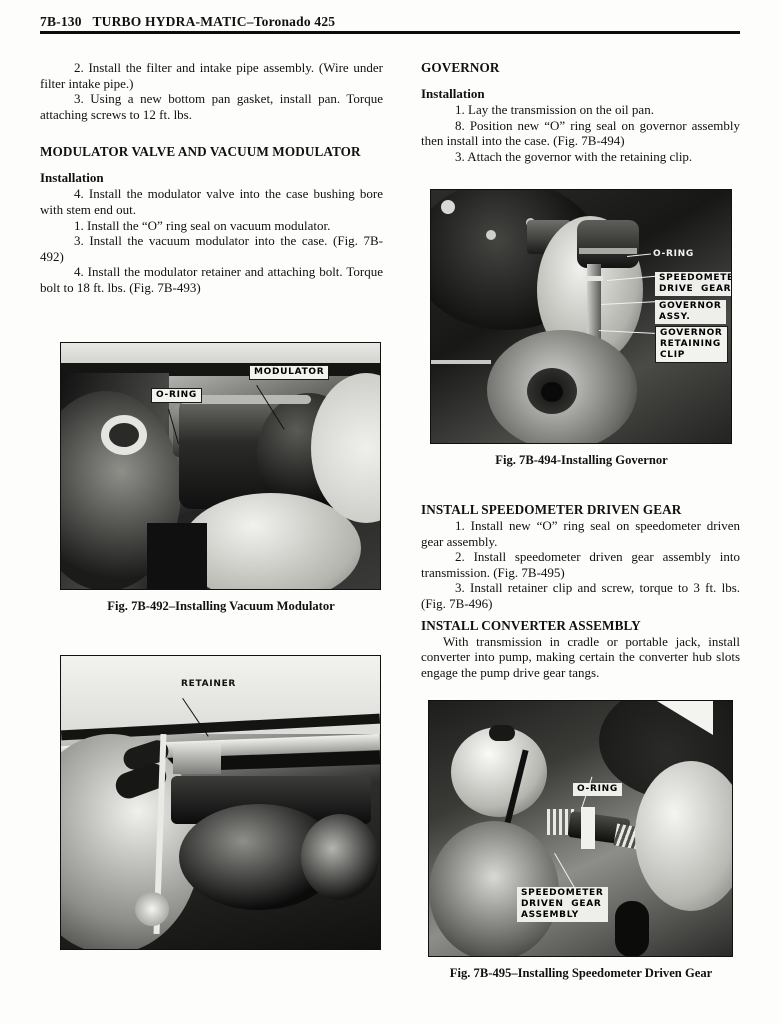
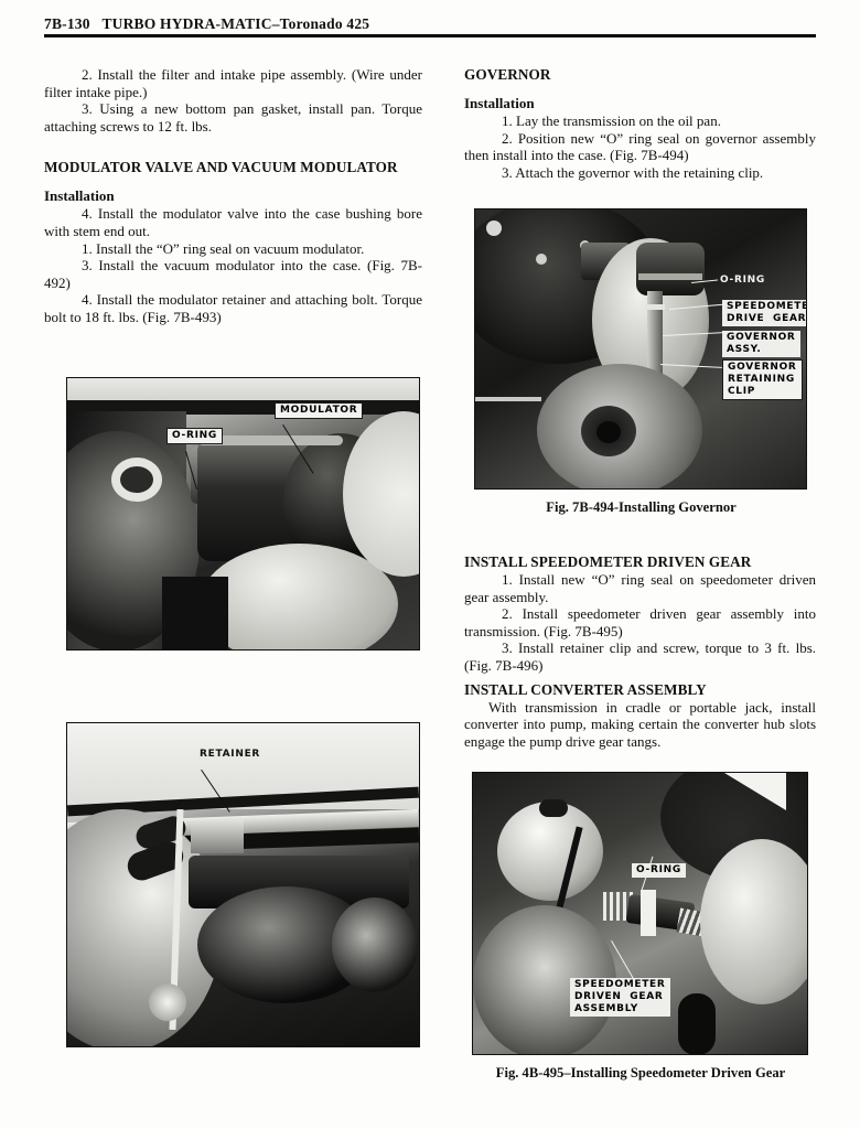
  7B-130 TURBO HYDRA-MATIC–Toronado 425
  2. Install the filter and intake pipe assembly. (Wire under filter intake pipe.)
  3. Using a new bottom pan gasket, install pan. Torque attaching screws to 12 ft. lbs.
  MODULATOR VALVE AND VACUUM MODULATOR
  Installation
  4. Install the modulator valve into the case bushing bore with stem end out.
  1. Install the “O” ring seal on vacuum modulator.
  3. Install the vacuum modulator into the case. (Fig. 7B-492)
  4. Install the modulator retainer and attaching bolt. Torque bolt to 18 ft. lbs. (Fig. 7B-493)
  GOVERNOR
  Installation
  1. Lay the transmission on the oil pan.
- 8. Position new “O” ring seal on governor assembly then install into the case. (Fig. 7B-494)
+ 2. Position new “O” ring seal on governor assembly then install into the case. (Fig. 7B-494)
  3. Attach the governor with the retaining clip.
  INSTALL SPEEDOMETER DRIVEN GEAR
  1. Install new “O” ring seal on speedometer driven gear assembly.
  2. Install speedometer driven gear assembly into transmission. (Fig. 7B-495)
  3. Install retainer clip and screw, torque to 3 ft. lbs. (Fig. 7B-496)
  INSTALL CONVERTER ASSEMBLY
  With transmission in cradle or portable jack, install converter into pump, making certain the converter hub slots engage the pump drive gear tangs.
  MODULATOR
  O-RING
- Fig. 7B-492–Installing Vacuum Modulator
  O-RING
  SPEEDOMETE
  DRIVE GEAR
  GOVERNOR
  ASSY.
  GOVERNOR
  RETAINING
  CLIP
  Fig. 7B-494-Installing Governor
  RETAINER
  O-RING
  SPEEDOMETER
  DRIVEN GEAR
  ASSEMBLY
- Fig. 7B-495–Installing Speedometer Driven Gear
+ Fig. 4B-495–Installing Speedometer Driven Gear
